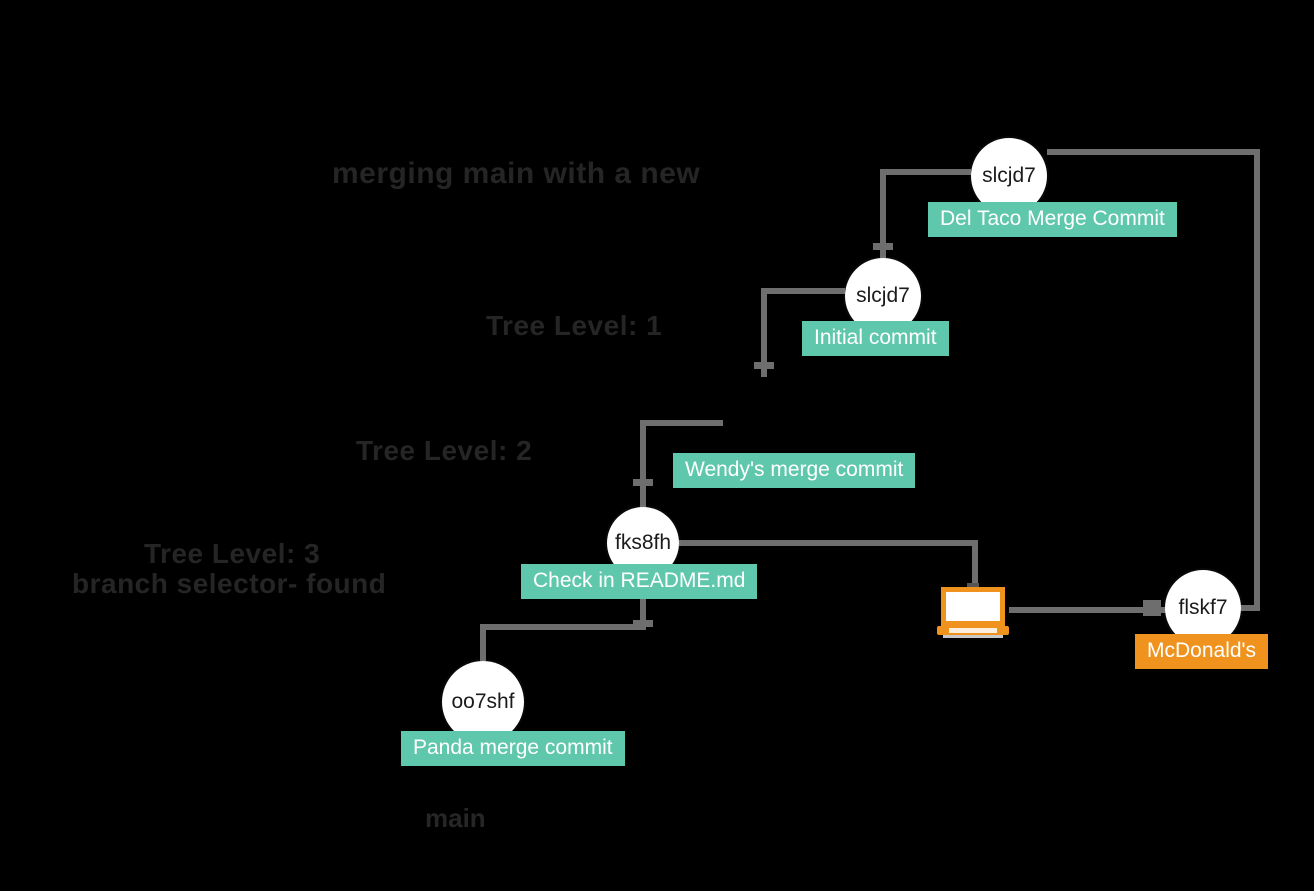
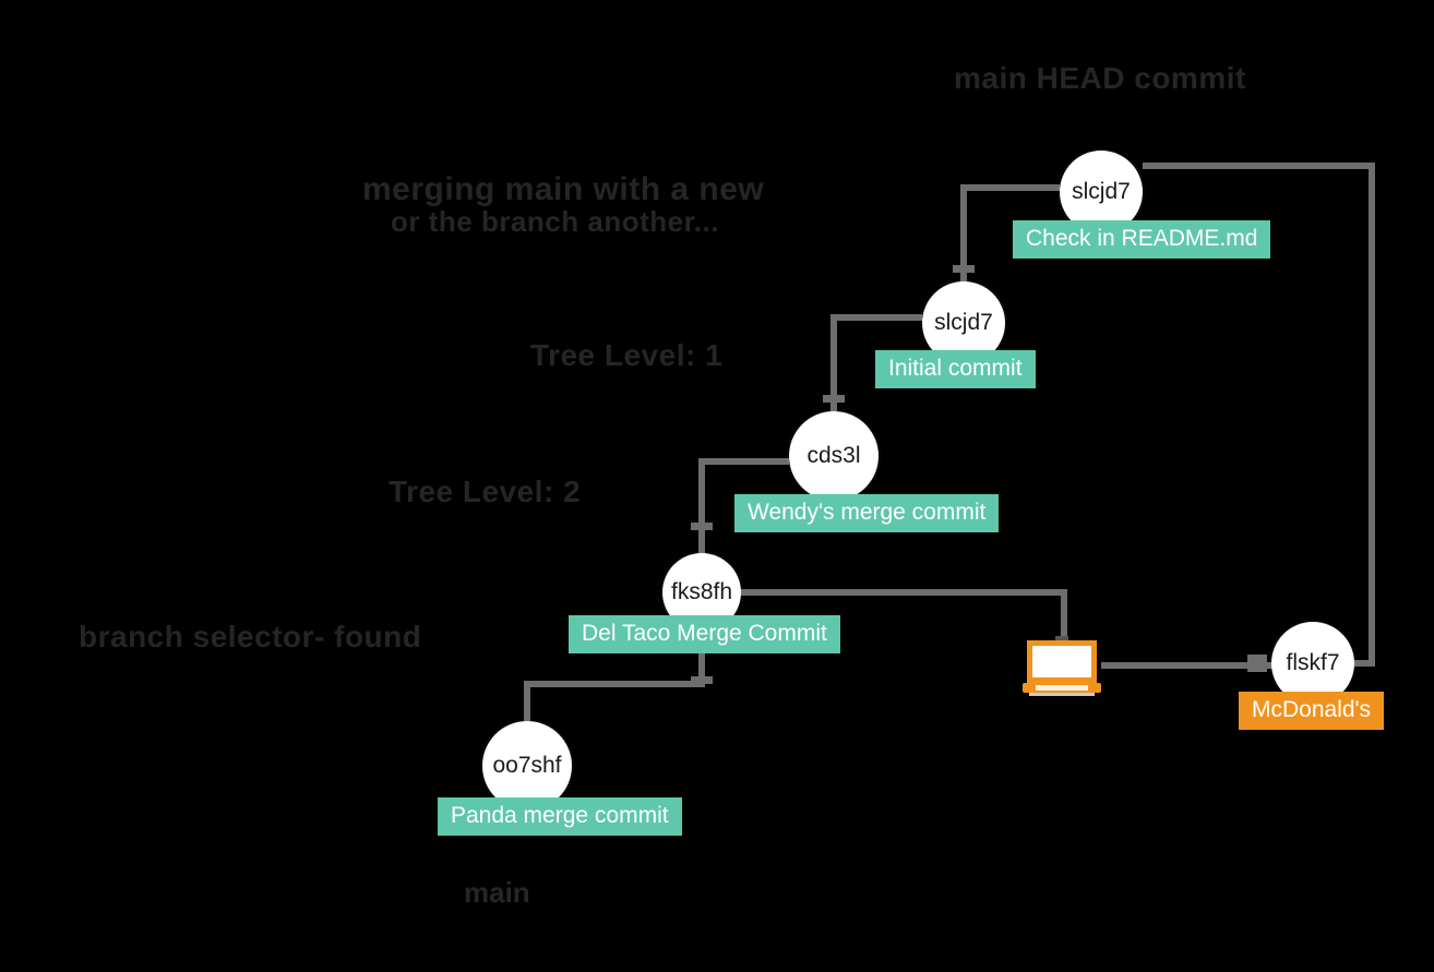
+ main HEAD commit
  merging main with a new
+ or the branch another...
  Tree Level: 1
  Tree Level: 2
- Tree Level: 3
  branch selector- found
  main
  slcjd7
  slcjd7
+ cds3l
  fks8fh
  oo7shf
  flskf7
- Del Taco Merge Commit
+ Check in README.md
  Initial commit
  Wendy's merge commit
- Check in README.md
+ Del Taco Merge Commit
  Panda merge commit
  McDonald's
